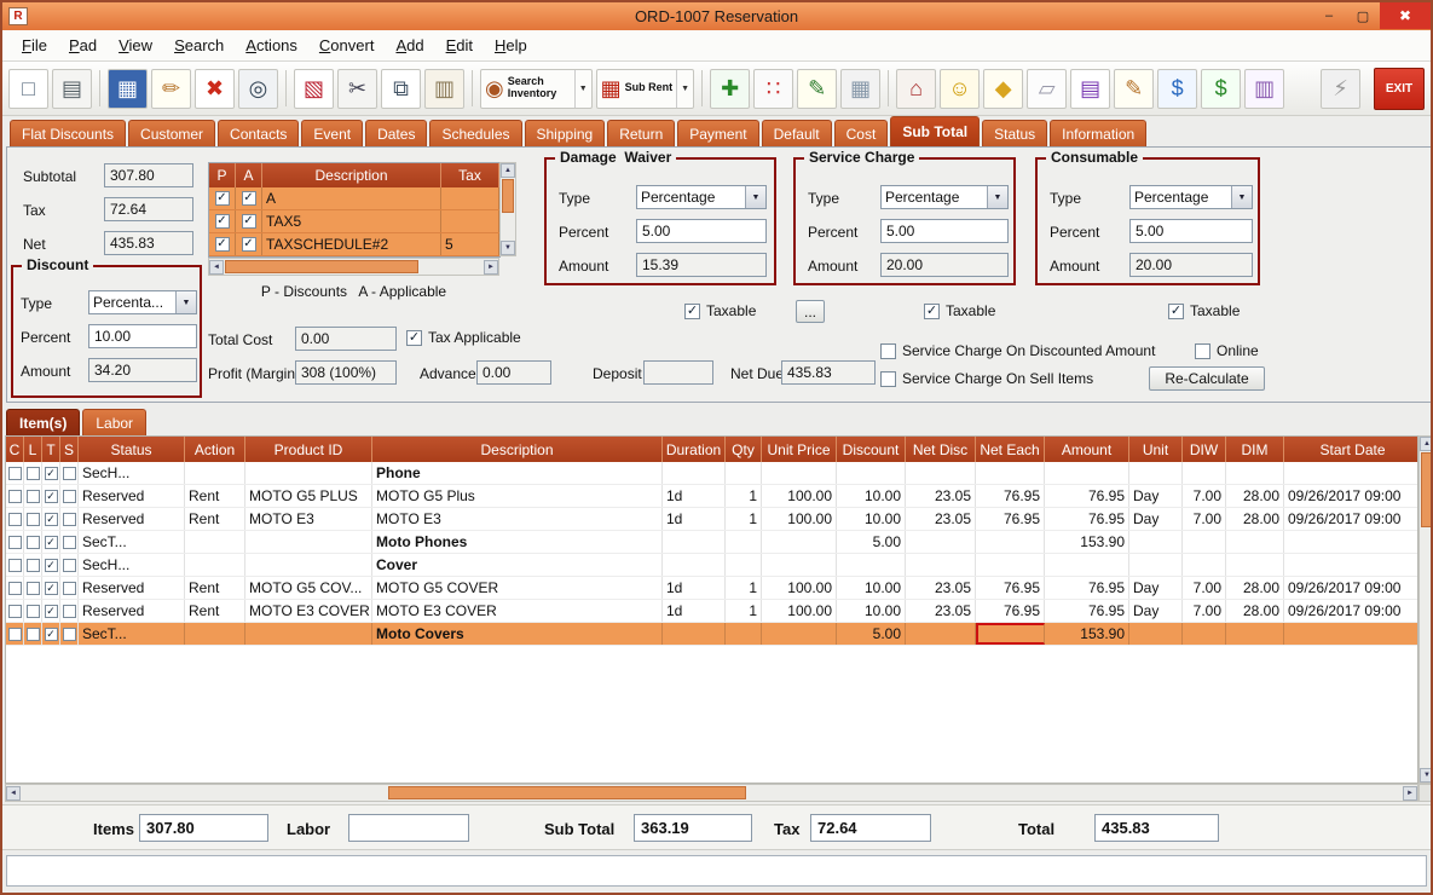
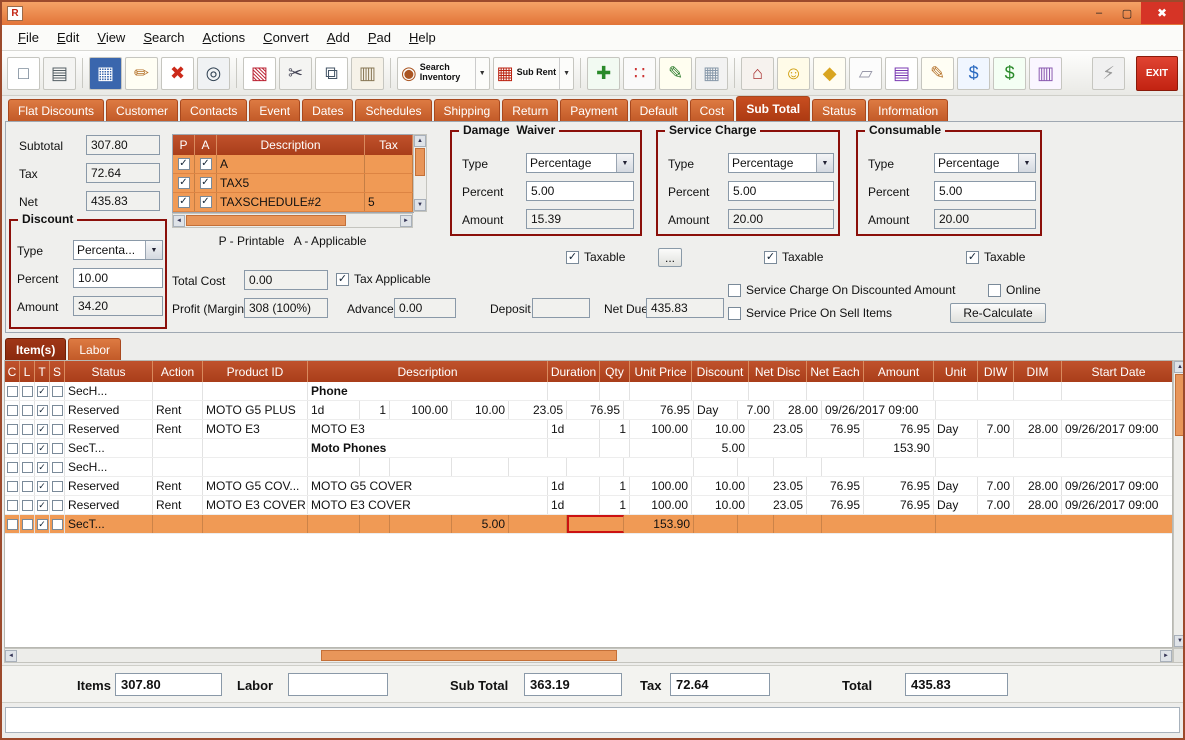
  R
- ORD-1007 Reservation
  –
  ▢
  ✖
  File
- Pad
+ Edit
  View
  Search
  Actions
  Convert
  Add
- Edit
+ Pad
  Help
  □
  ▤
  ▦
  ✏
  ✖
  ◎
  ▧
  ✂
  ⧉
  ▥
  ◉
  Search Inventory
  ▦
  Sub Rent
  ✚
  ∷
  ✎
  ▦
  ⌂
  ☺
  ◆
  ▱
  ▤
  ✎
  $
  $
  ▥
  ⚡
  EXIT
  Flat Discounts
  Customer
  Contacts
  Event
  Dates
  Schedules
  Shipping
  Return
  Payment
  Default
  Cost
  Sub Total
  Status
  Information
  Subtotal
  307.80
  Tax
  72.64
  Net
  435.83
  Discount
  Type
  Percenta...
  Percent
  10.00
  Amount
  34.20
  P
  A
  Description
  Tax
  ✓
  ✓
  A
  ✓
  ✓
  TAX5
  ✓
  ✓
  TAXSCHEDULE#2
  5
- P - Discounts A - Applicable
+ P - Printable A - Applicable
  Damage Waiver
  Type
  Percentage
  Percent
  5.00
  Amount
  15.39
  ✓
  Taxable
  Service Charge
  Type
  Percentage
  Percent
  5.00
  Amount
  20.00
  ...
  ✓
  Taxable
  Consumable
  Type
  Percentage
  Percent
  5.00
  Amount
  20.00
  ✓
  Taxable
  Total Cost
  0.00
  ✓
  Tax Applicable
  Profit (Margin
  308 (100%)
  Advance
  0.00
  Deposit
  Net Due
  435.83
  Service Charge On Discounted Amount
  Online
- Service Charge On Sell Items
+ Service Price On Sell Items
  Re-Calculate
  Item(s)
  Labor
  C
  L
  T
  S
  Status
  Action
  Product ID
  Description
  Duration
  Qty
  Unit Price
  Discount
  Net Disc
  Net Each
  Amount
  Unit
  DIW
  DIM
  Start Date
  ✓
  SecH...
  Phone
  ✓
  Reserved
  Rent
  MOTO G5 PLUS
- MOTO G5 Plus
  1d
  1
  100.00
  10.00
  23.05
  76.95
  76.95
  Day
  7.00
  28.00
  09/26/2017 09:00
  ✓
  Reserved
  Rent
  MOTO E3
  MOTO E3
  1d
  1
  100.00
  10.00
  23.05
  76.95
  76.95
  Day
  7.00
  28.00
  09/26/2017 09:00
  ✓
  SecT...
  Moto Phones
  5.00
  153.90
  ✓
  SecH...
- Cover
  ✓
  Reserved
  Rent
  MOTO G5 COV...
  MOTO G5 COVER
  1d
  1
  100.00
  10.00
  23.05
  76.95
  76.95
  Day
  7.00
  28.00
  09/26/2017 09:00
  ✓
  Reserved
  Rent
  MOTO E3 COVER
  MOTO E3 COVER
  1d
  1
  100.00
  10.00
  23.05
  76.95
  76.95
  Day
  7.00
  28.00
  09/26/2017 09:00
  ✓
  SecT...
- Moto Covers
  5.00
  153.90
  Items
  307.80
  Labor
  Sub Total
  363.19
  Tax
  72.64
  Total
  435.83
